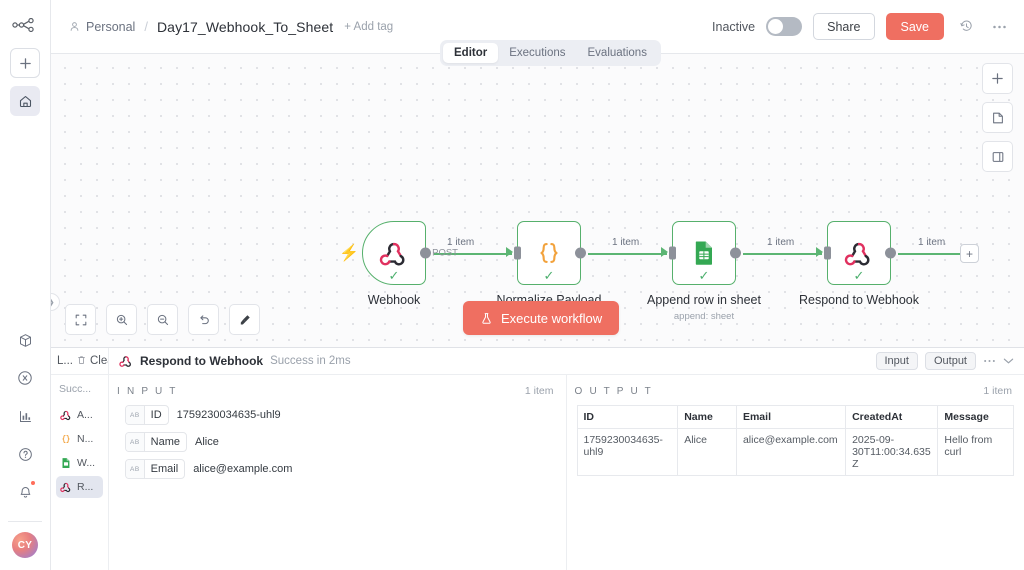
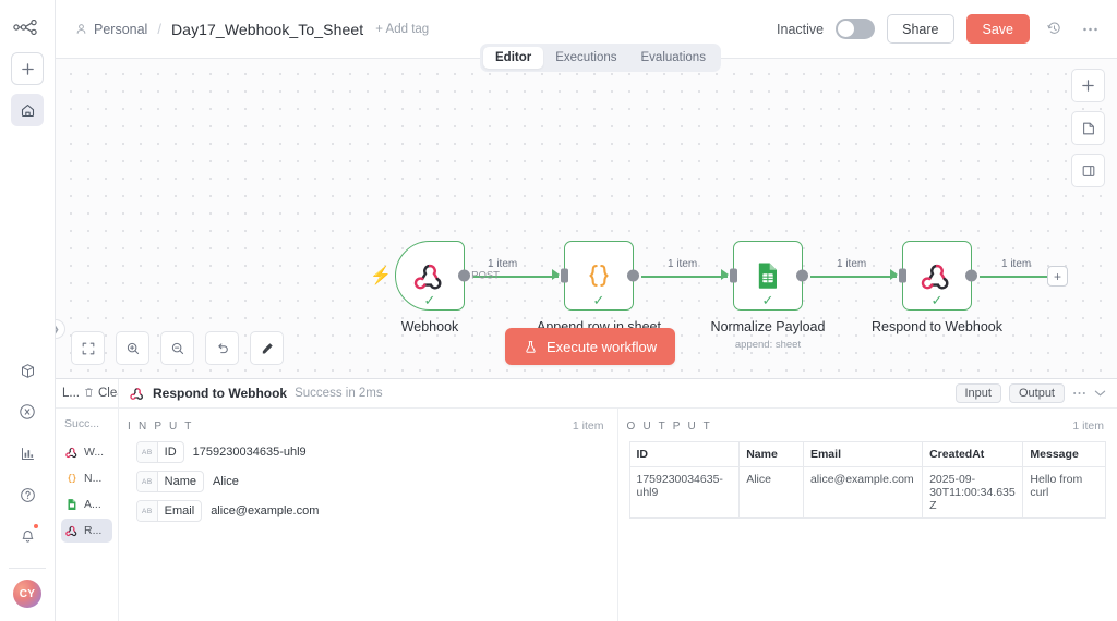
  CY
  Personal
  /
  Day17_Webhook_To_Sheet
  + Add tag
  Inactive
  Share
  Save
  Editor
  Executions
  Evaluations
  ❯
  1 item
  1 item
  1 item
  1 item
  +
  ⚡
  ✓
  POST
  Webhook
  ✓
- Normalize Payload
+ Append row in sheet
  ✓
- Append row in sheet
+ Normalize Payload
  append: sheet
  ✓
  Respond to Webhook
  Execute workflow
  L...
  Cle
  Respond to Webhook
  Success in 2ms
  Input
  Output
  Succ...
- A...
+ W...
  N...
- W...
+ A...
  R...
  I N P U T
  1 item
  ID
  1759230034635-uhl9
  Name
  Alice
  Email
  alice@example.com
  O U T P U T
  1 item
  ID	Name	Email	CreatedAt	Message
  1759230034635-uhl9	Alice	alice@example.com	2025-09-30T11:00:34.635Z	Hello from curl
